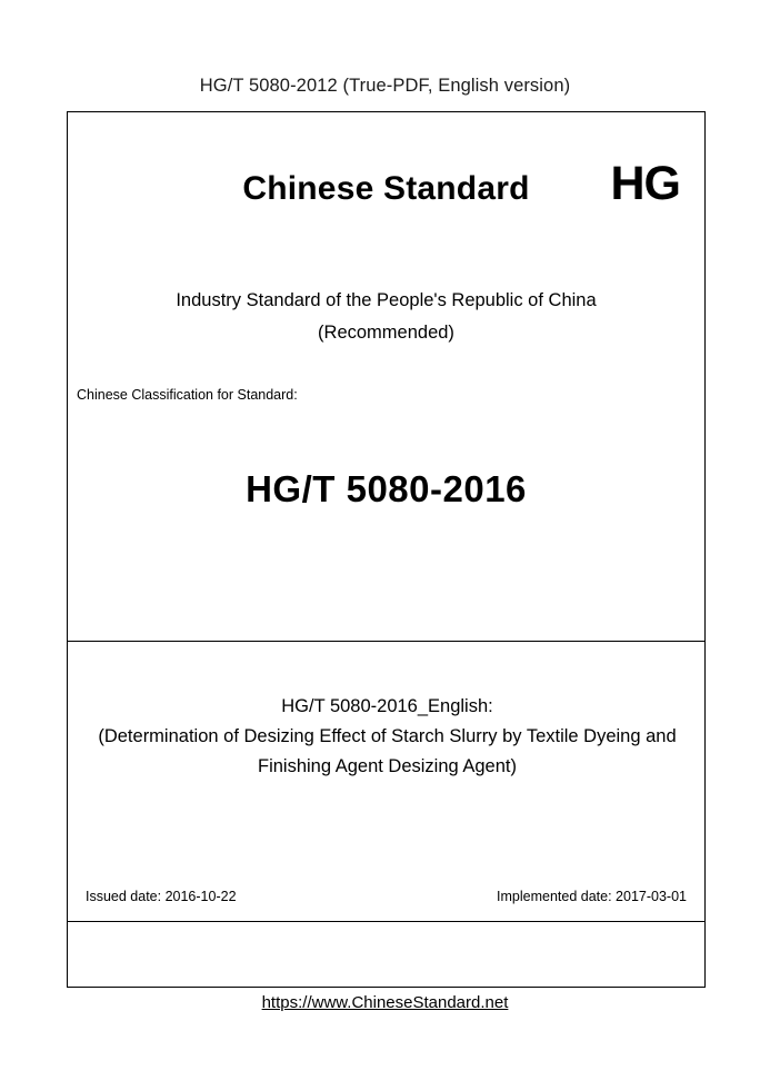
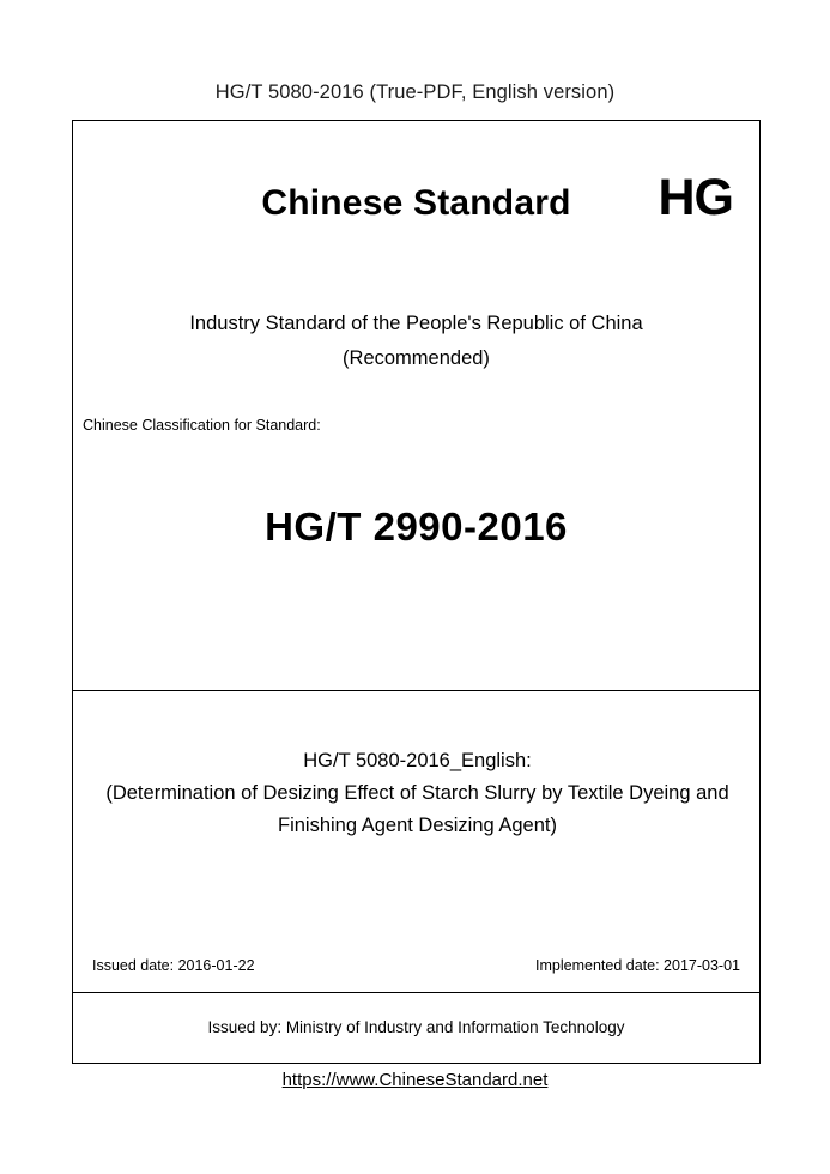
- HG/T 5080-2012 (True-PDF, English version)
+ HG/T 5080-2016 (True-PDF, English version)
  Chinese Standard
  HG
  Industry Standard of the People's Republic of China
  (Recommended)
  Chinese Classification for Standard:
- HG/T 5080-2016
+ HG/T 2990-2016
  HG/T 5080-2016_English:
  (Determination of Desizing Effect of Starch Slurry by Textile Dyeing and Finishing Agent Desizing Agent)
- Issued date: 2016-10-22
+ Issued date: 2016-01-22
  Implemented date: 2017-03-01
+ Issued by: Ministry of Industry and Information Technology
  https://www.ChineseStandard.net
